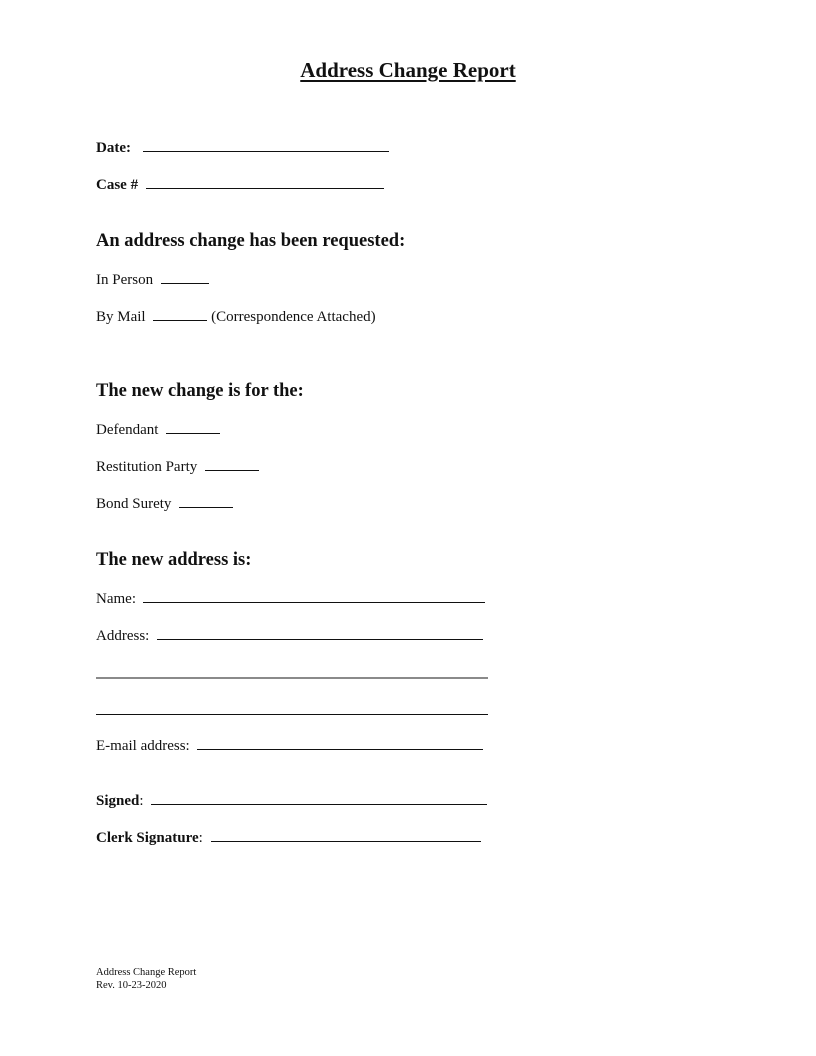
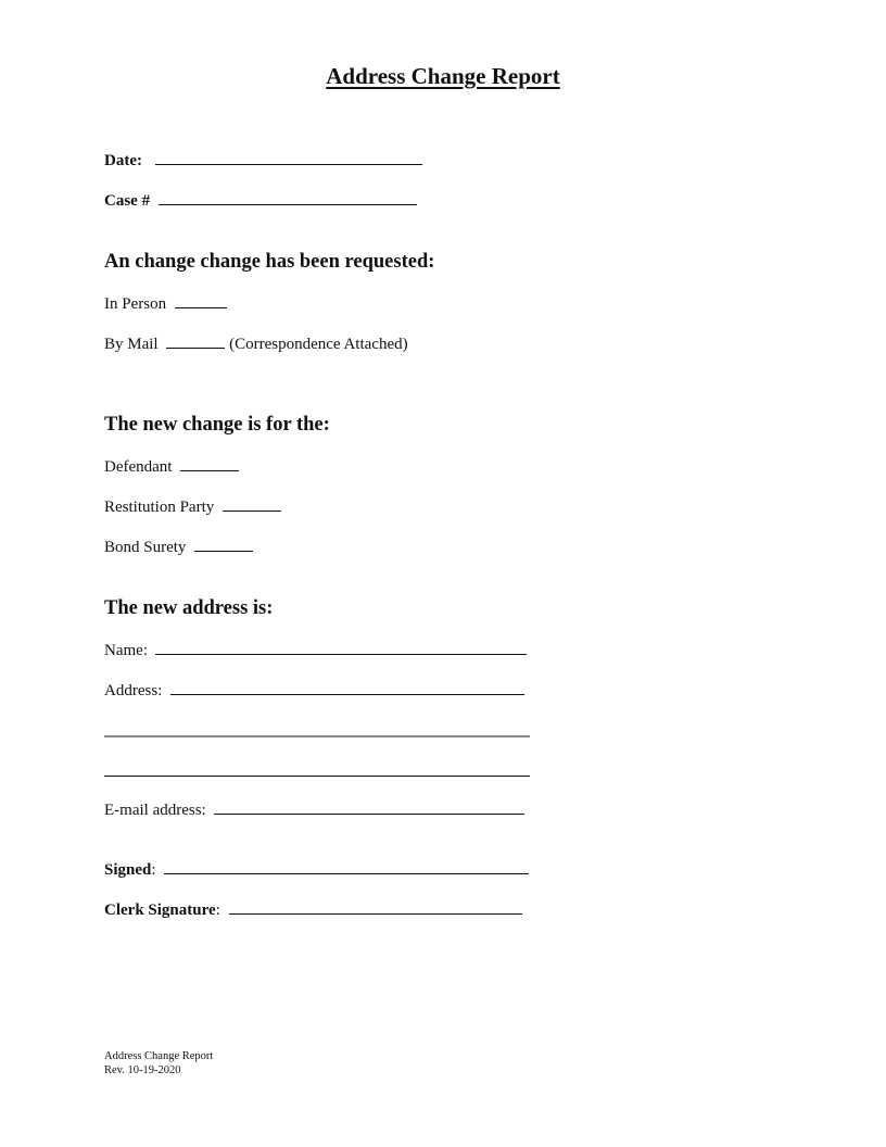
  Address Change Report
  Date:
  Case #
- An address change has been requested:
+ An change change has been requested:
  In Person
  By Mail (Correspondence Attached)
  The new change is for the:
  Defendant
  Restitution Party
  Bond Surety
  The new address is:
  Name:
  Address:
  E-mail address:
  Signed:
  Clerk Signature:
  Address Change Report
- Rev. 10-23-2020
+ Rev. 10-19-2020
